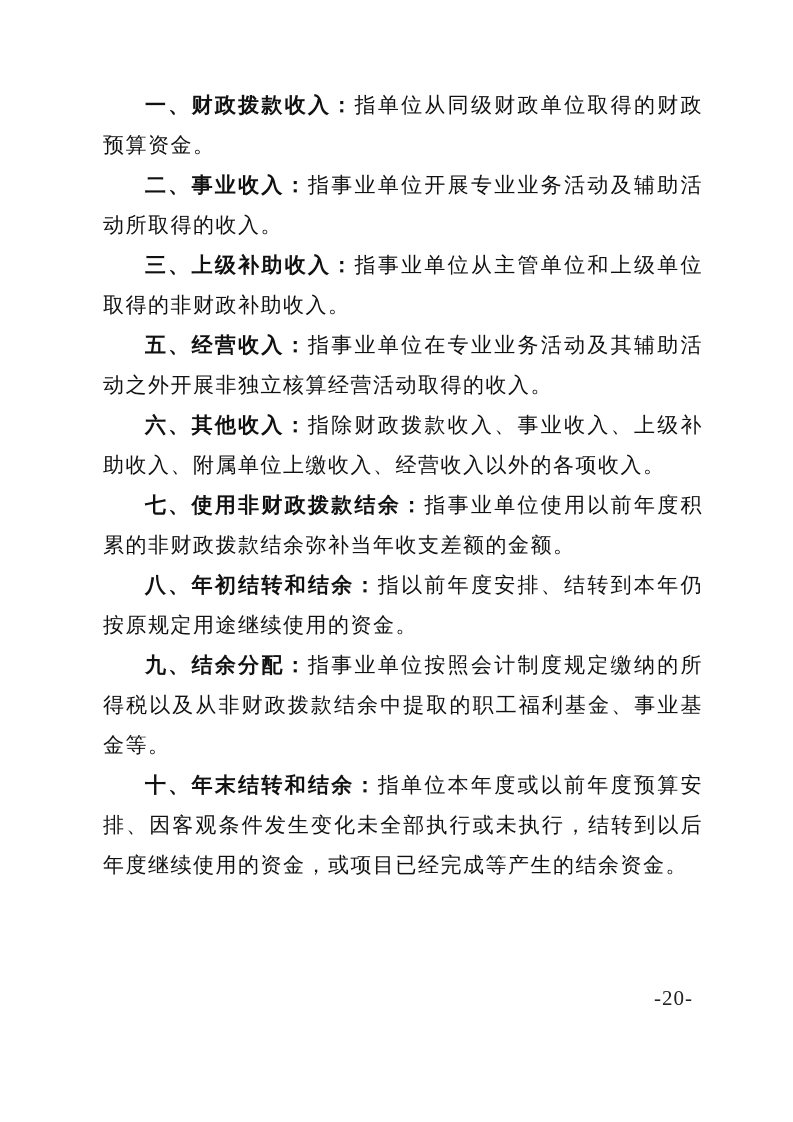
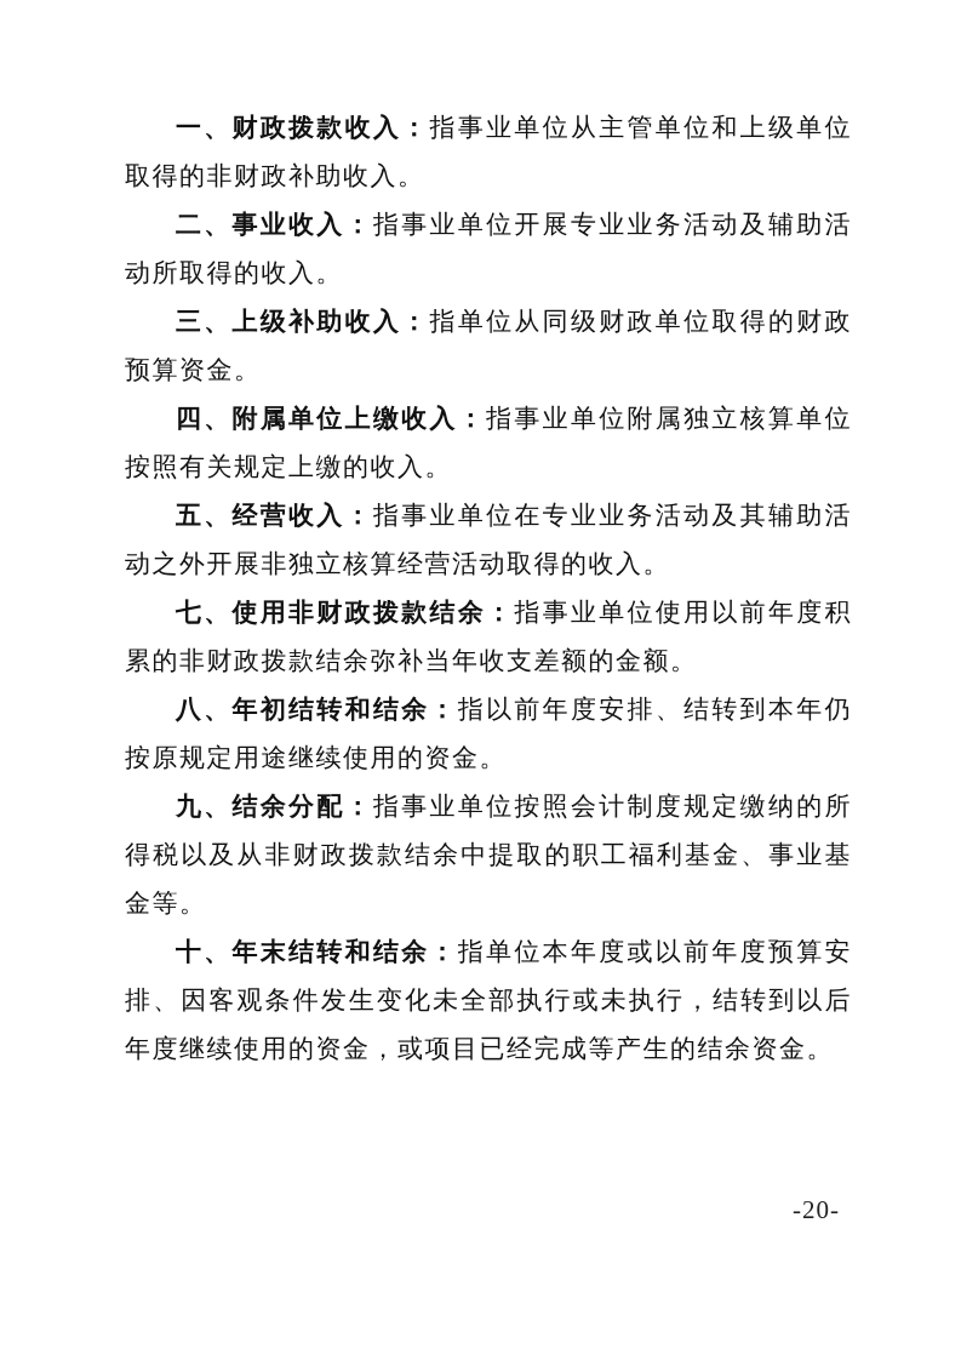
- 一、财政拨款收入：指单位从同级财政单位取得的财政预算资金。
+ 一、财政拨款收入：指事业单位从主管单位和上级单位取得的非财政补助收入。
  二、事业收入：指事业单位开展专业业务活动及辅助活动所取得的收入。
- 三、上级补助收入：指事业单位从主管单位和上级单位取得的非财政补助收入。
+ 三、上级补助收入：指单位从同级财政单位取得的财政预算资金。
+ 四、附属单位上缴收入：指事业单位附属独立核算单位按照有关规定上缴的收入。
  五、经营收入：指事业单位在专业业务活动及其辅助活动之外开展非独立核算经营活动取得的收入。
- 六、其他收入：指除财政拨款收入、事业收入、上级补助收入、附属单位上缴收入、经营收入以外的各项收入。
  七、使用非财政拨款结余：指事业单位使用以前年度积累的非财政拨款结余弥补当年收支差额的金额。
  八、年初结转和结余：指以前年度安排、结转到本年仍按原规定用途继续使用的资金。
  九、结余分配：指事业单位按照会计制度规定缴纳的所得税以及从非财政拨款结余中提取的职工福利基金、事业基金等。
  十、年末结转和结余：指单位本年度或以前年度预算安排、因客观条件发生变化未全部执行或未执行，结转到以后年度继续使用的资金，或项目已经完成等产生的结余资金。
  -20-
